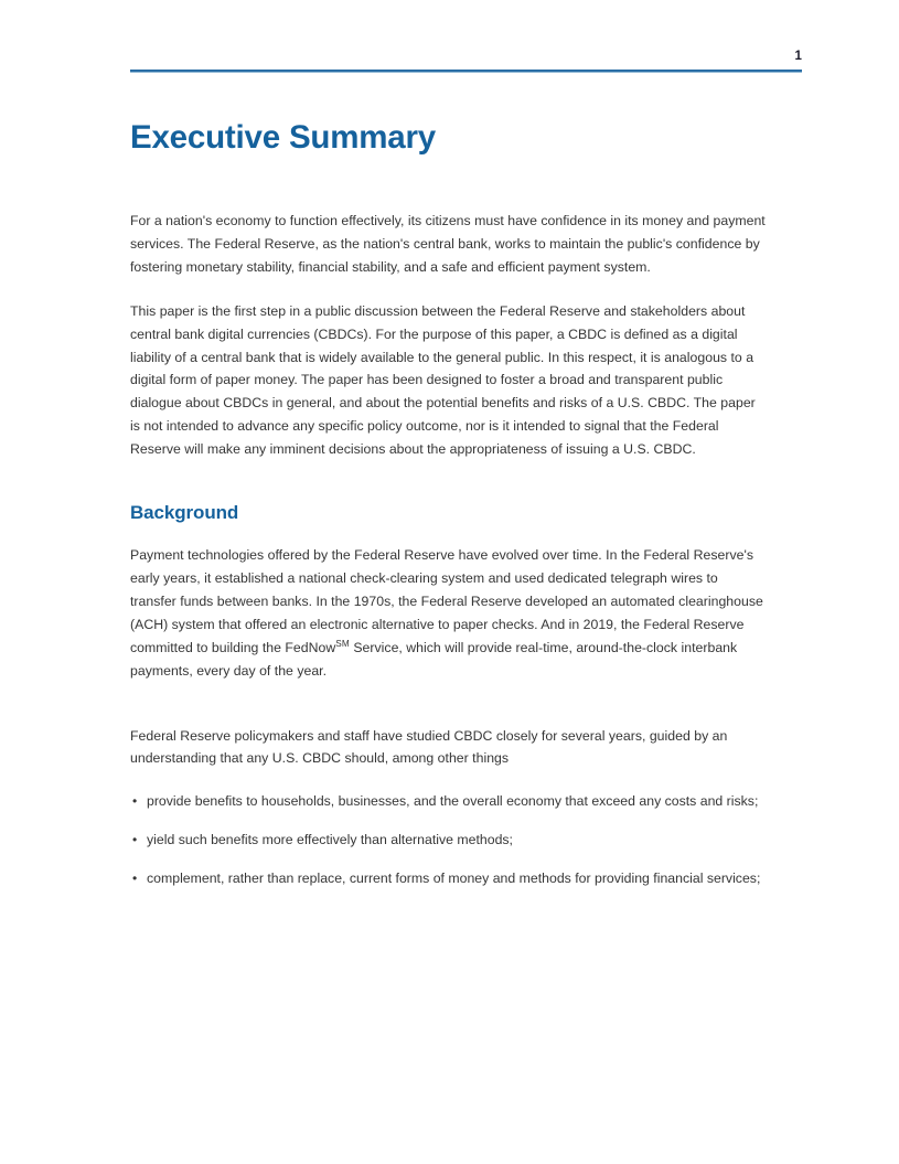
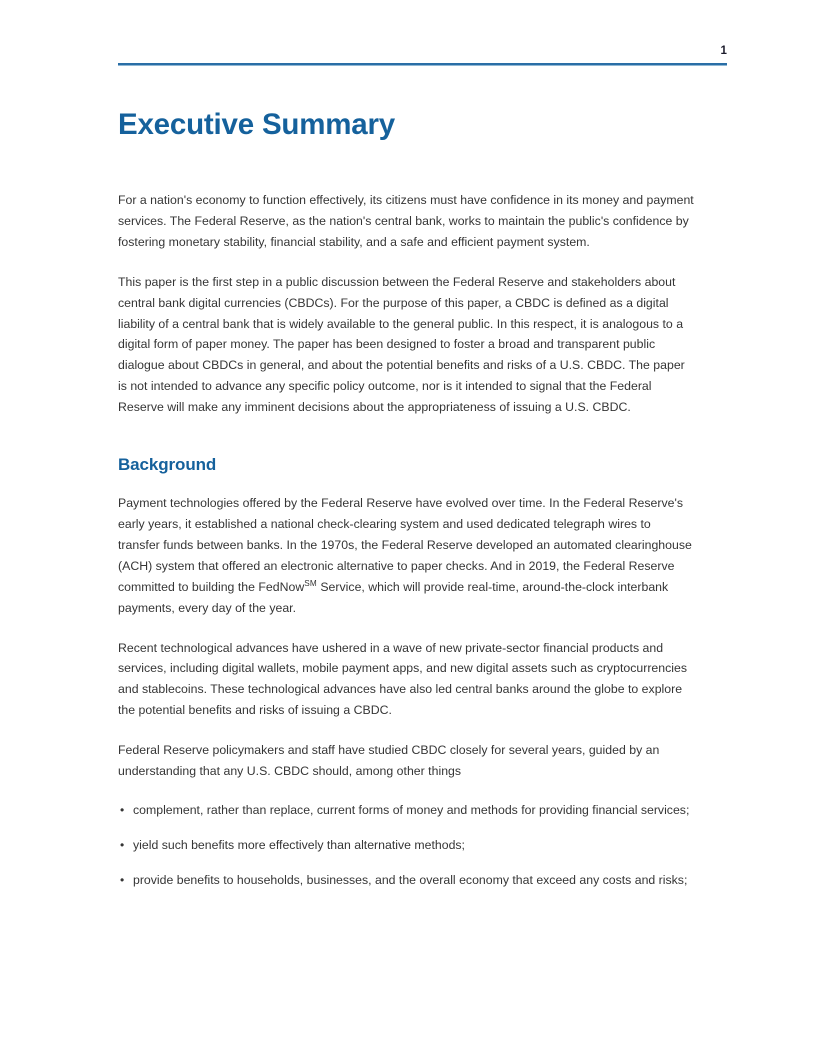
  1
  Executive Summary
  For a nation's economy to function effectively, its citizens must have confidence in its money and payment services. The Federal Reserve, as the nation's central bank, works to maintain the public's confidence by fostering monetary stability, financial stability, and a safe and efficient payment system.
  This paper is the first step in a public discussion between the Federal Reserve and stakeholders about central bank digital currencies (CBDCs). For the purpose of this paper, a CBDC is defined as a digital liability of a central bank that is widely available to the general public. In this respect, it is analogous to a digital form of paper money. The paper has been designed to foster a broad and transparent public dialogue about CBDCs in general, and about the potential benefits and risks of a U.S. CBDC. The paper is not intended to advance any specific policy outcome, nor is it intended to signal that the Federal Reserve will make any imminent decisions about the appropriateness of issuing a U.S. CBDC.
  Background
  Payment technologies offered by the Federal Reserve have evolved over time. In the Federal Reserve's early years, it established a national check-clearing system and used dedicated telegraph wires to transfer funds between banks. In the 1970s, the Federal Reserve developed an automated clearinghouse (ACH) system that offered an electronic alternative to paper checks. And in 2019, the Federal Reserve committed to building the FedNowSM Service, which will provide real-time, around-the-clock interbank payments, every day of the year.
+ Recent technological advances have ushered in a wave of new private-sector financial products and services, including digital wallets, mobile payment apps, and new digital assets such as cryptocurrencies and stablecoins. These technological advances have also led central banks around the globe to explore the potential benefits and risks of issuing a CBDC.
  Federal Reserve policymakers and staff have studied CBDC closely for several years, guided by an understanding that any U.S. CBDC should, among other things
  •
- provide benefits to households, businesses, and the overall economy that exceed any costs and risks;
+ complement, rather than replace, current forms of money and methods for providing financial services;
  •
  yield such benefits more effectively than alternative methods;
  •
- complement, rather than replace, current forms of money and methods for providing financial services;
+ provide benefits to households, businesses, and the overall economy that exceed any costs and risks;
